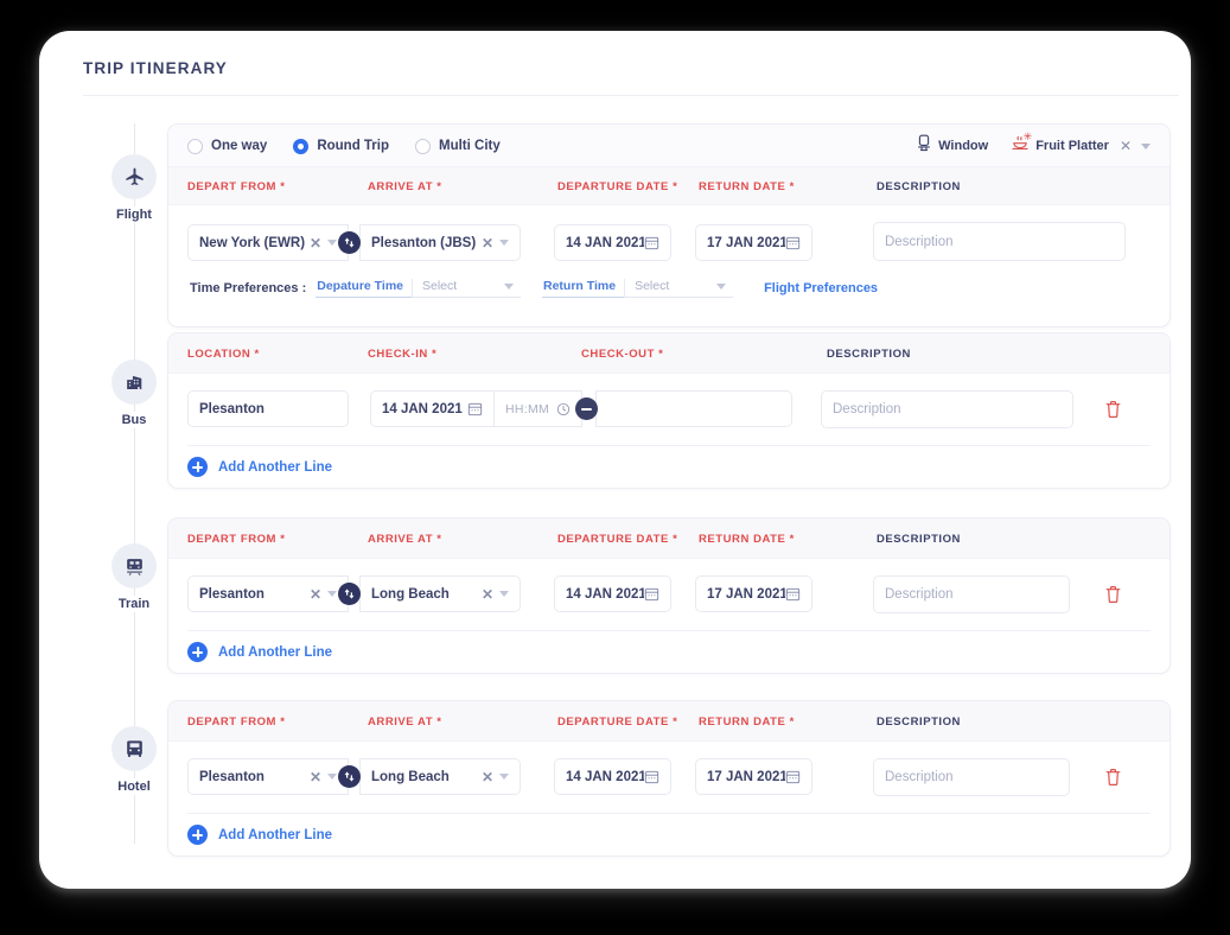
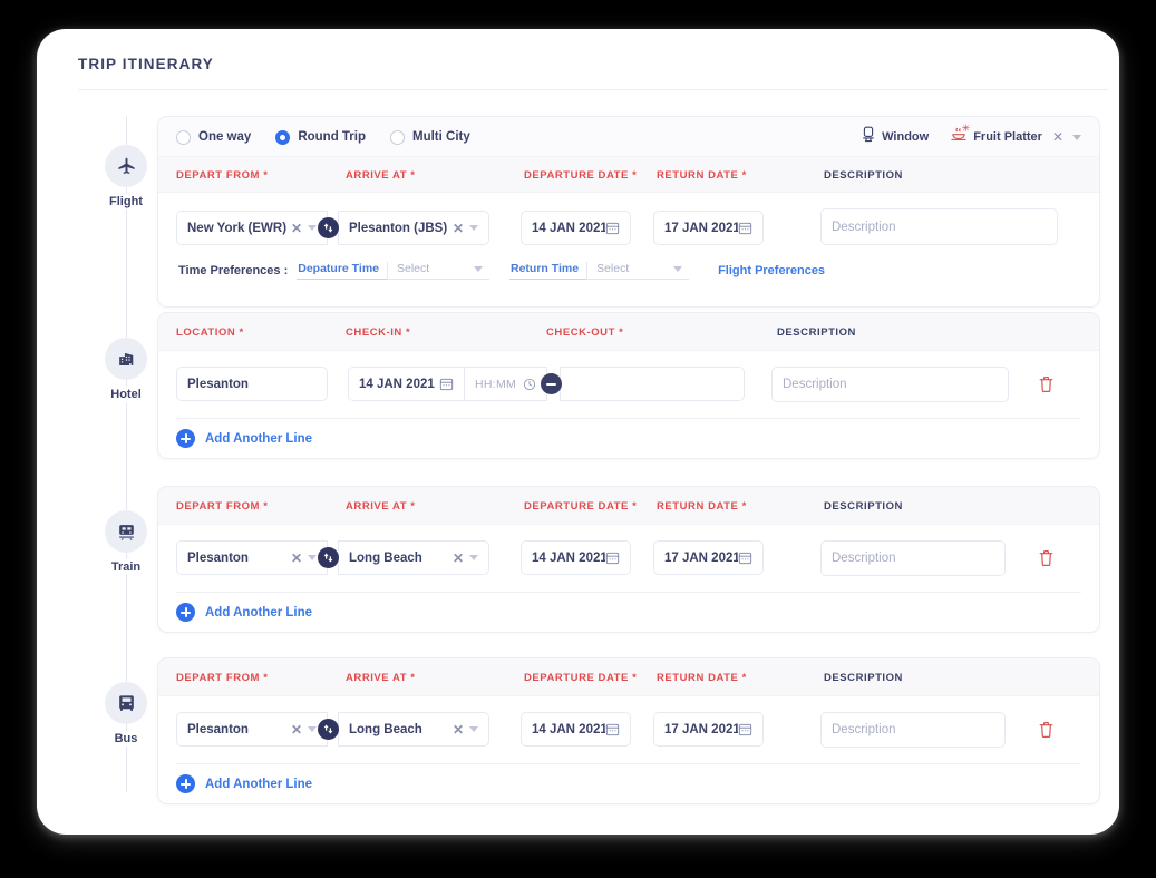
  TRIP ITINERARY
  Flight
- Bus
+ Hotel
  Train
- Hotel
+ Bus
  One way
  Round Trip
  Multi City
  Window
  ✳
  Fruit Platter
  ✕
  DEPART FROM *
  ARRIVE AT *
  DEPARTURE DATE *
  RETURN DATE *
  DESCRIPTION
  New York (EWR)
  ✕
  Plesanton (JBS)
  ✕
  14 JAN 2021
  17 JAN 2021
  Description
  Time Preferences :
  Depature Time
  Select
  Return Time
  Select
  Flight Preferences
  LOCATION *
  CHECK-IN *
  CHECK-OUT *
  DESCRIPTION
  Plesanton
  14 JAN 2021
  HH:MM
  Description
  Add Another Line
  DEPART FROM *
  ARRIVE AT *
  DEPARTURE DATE *
  RETURN DATE *
  DESCRIPTION
  Plesanton
  ✕
  Long Beach
  ✕
  14 JAN 2021
  17 JAN 2021
  Description
  Add Another Line
  DEPART FROM *
  ARRIVE AT *
  DEPARTURE DATE *
  RETURN DATE *
  DESCRIPTION
  Plesanton
  ✕
  Long Beach
  ✕
  14 JAN 2021
  17 JAN 2021
  Description
  Add Another Line
